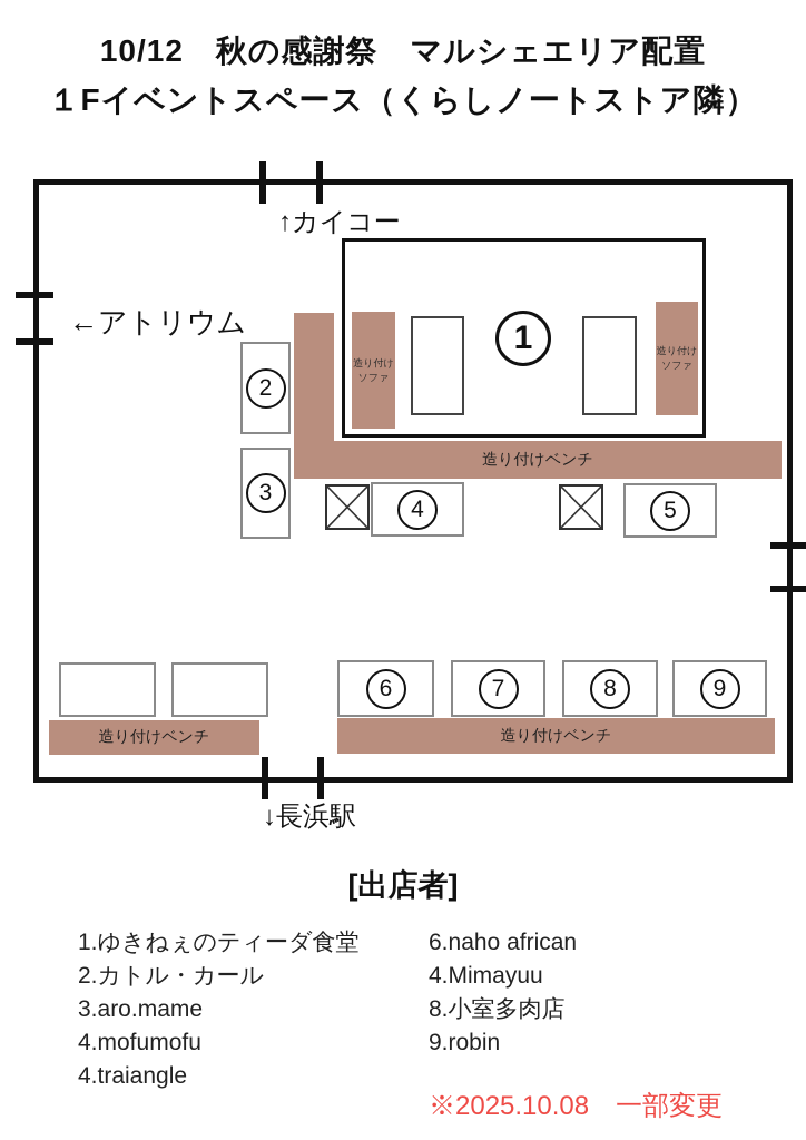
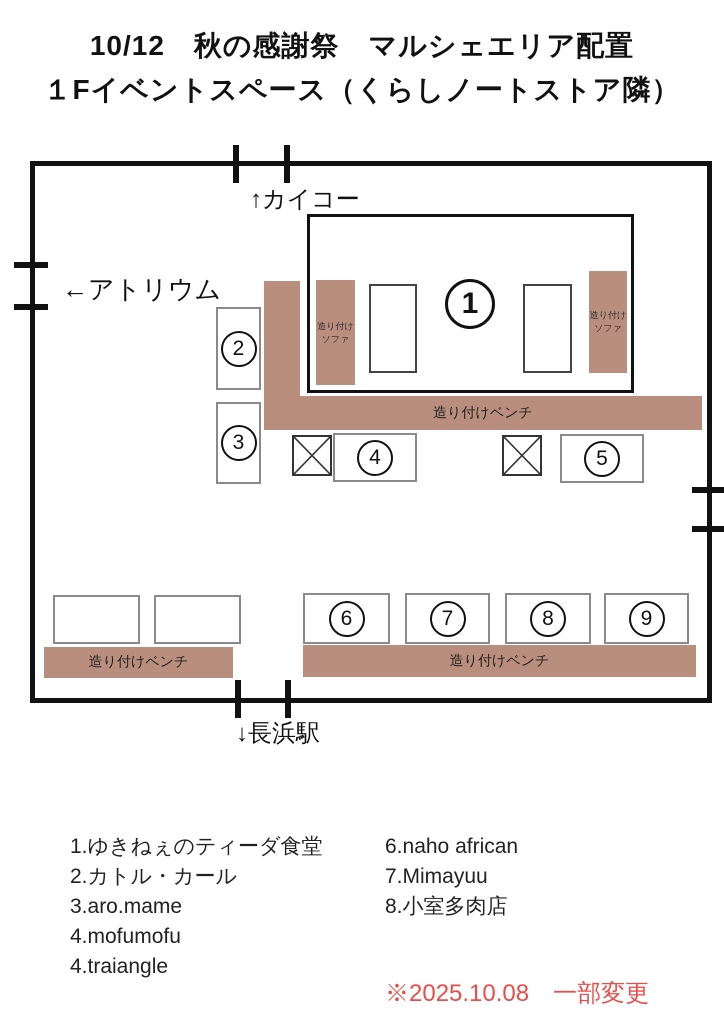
  10/12 秋の感謝祭 マルシェエリア配置
  １Fイベントスペース（くらしノートストア隣）
  ↑カイコー
  ←アトリウム
  ↓長浜駅
  造り付け
  ソファ
  造り付け
  ソファ
  1
  造り付けベンチ
  2
  3
  4
  5
  6
  7
  8
  9
  造り付けベンチ
  造り付けベンチ
- [出店者]
  1.ゆきねぇのティーダ食堂
  2.カトル・カール
  3.aro.mame
  4.mofumofu
  4.traiangle
  6.naho african
- 4.Mimayuu
+ 7.Mimayuu
  8.小室多肉店
- 9.robin
  ※2025.10.08 一部変更
